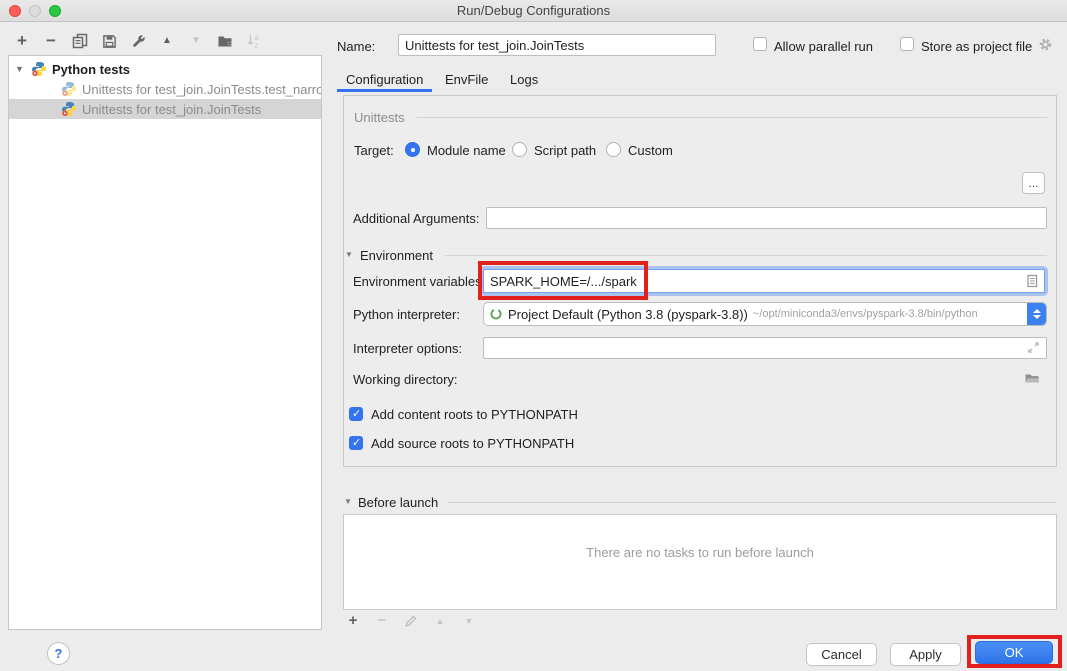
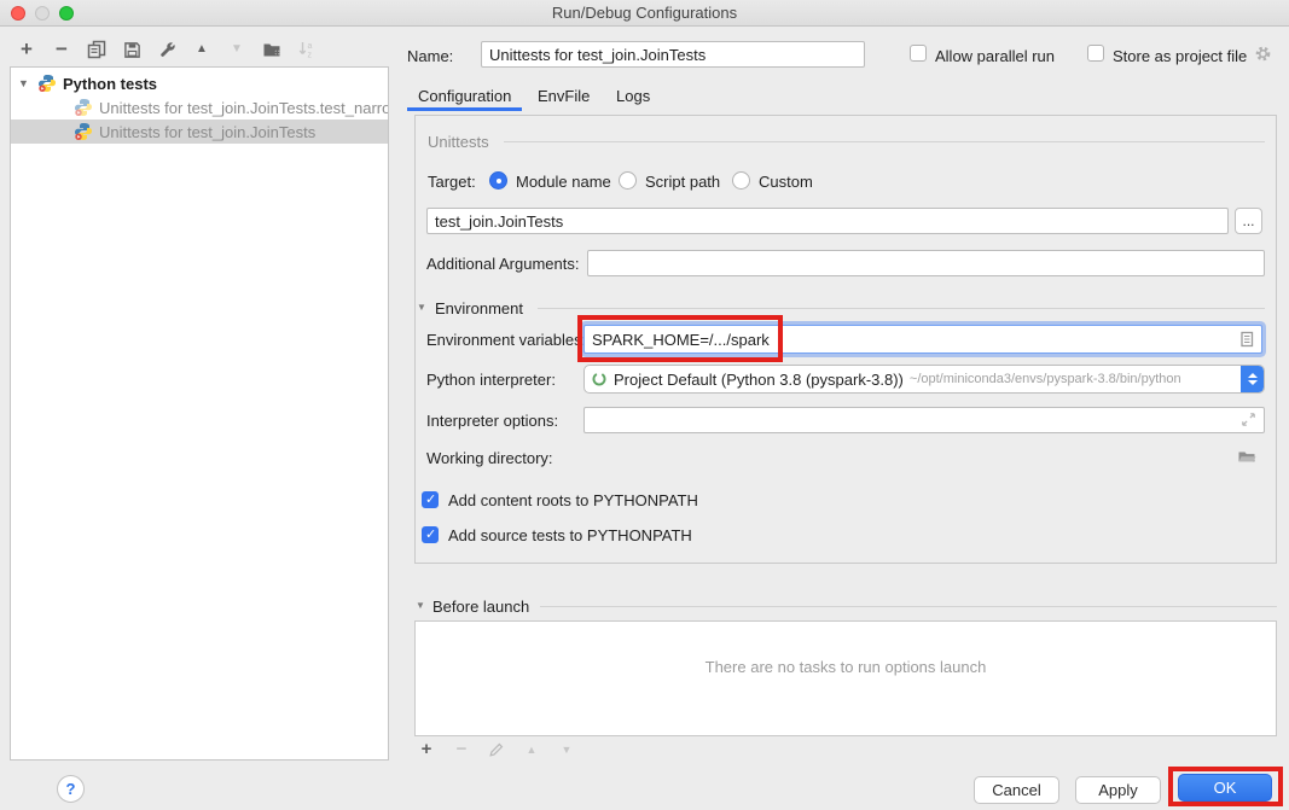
  Run/Debug Configurations
  +
  −
  ▲
  ▼
  ▼
  Python tests
  Unittests for test_join.JoinTests.test_narro
  Unittests for test_join.JoinTests
  ?
  Name:
  Unittests for test_join.JoinTests
  Allow parallel run
  Store as project file
  Configuration
  EnvFile
  Logs
  Unittests
  Target:
  Module name
  Script path
  Custom
+ test_join.JoinTests
  ...
  Additional Arguments:
  ▼
  Environment
  Environment variables
  SPARK_HOME=/.../spark
  Python interpreter:
  Project Default (Python 3.8 (pyspark-3.8))
  ~/opt/miniconda3/envs/pyspark-3.8/bin/python
  Interpreter options:
  Working directory:
  Add content roots to PYTHONPATH
- Add source roots to PYTHONPATH
+ Add source tests to PYTHONPATH
  ▼
  Before launch
- There are no tasks to run before launch
+ There are no tasks to run options launch
  +
  −
  ▲
  ▼
  Cancel
  Apply
  OK
